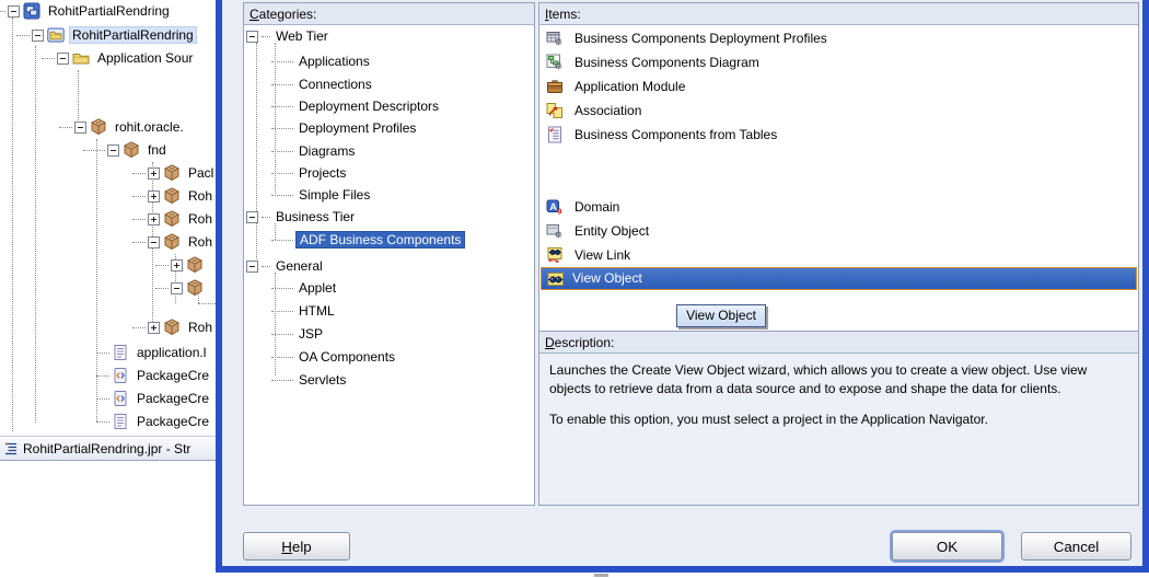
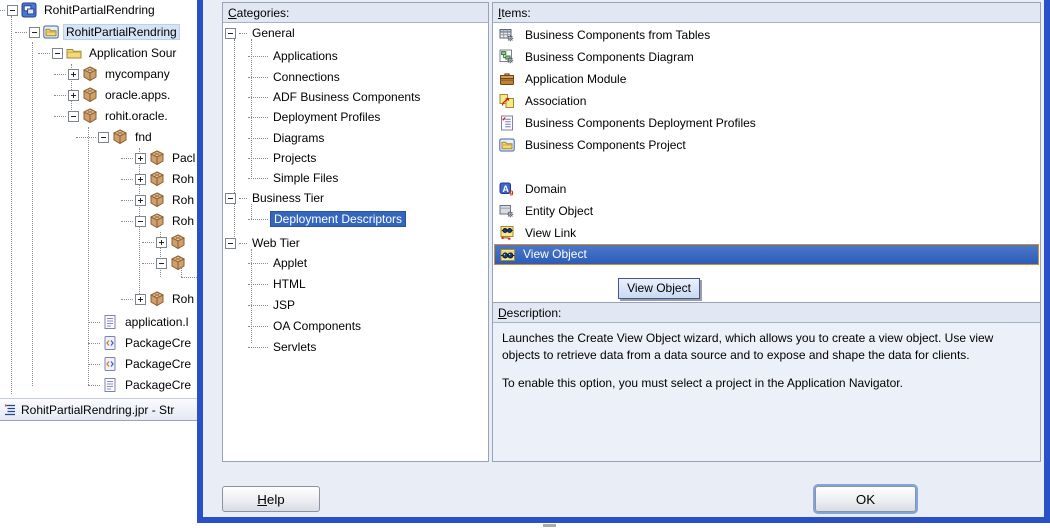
  RohitPartialRendring
  RohitPartialRendring
  Application Sour
+ mycompany
+ oracle.apps.
  rohit.oracle.
  fnd
  Pacl
  Roh
  Roh
  Roh
  Roh
  application.l
  PackageCre
  PackageCre
  PackageCre
  RohitPartialRendring.jpr - Str
  Categories:
- Web Tier
+ General
  Applications
  Connections
- Deployment Descriptors
+ ADF Business Components
  Deployment Profiles
  Diagrams
  Projects
  Simple Files
  Business Tier
- ADF Business Components
+ Deployment Descriptors
- General
+ Web Tier
  Applet
  HTML
  JSP
  OA Components
  Servlets
  Items:
- Business Components Deployment Profiles
+ Business Components from Tables
  Business Components Diagram
  Application Module
  Association
- Business Components from Tables
+ Business Components Deployment Profiles
+ Business Components Project
  Domain
  Entity Object
  View Link
  View Object
  Description:
  Launches the Create View Object wizard, which allows you to create a view object. Use view objects to retrieve data from a data source and to expose and shape the data for clients.
  To enable this option, you must select a project in the Application Navigator.
  View Object
  Help
  OK
- Cancel
